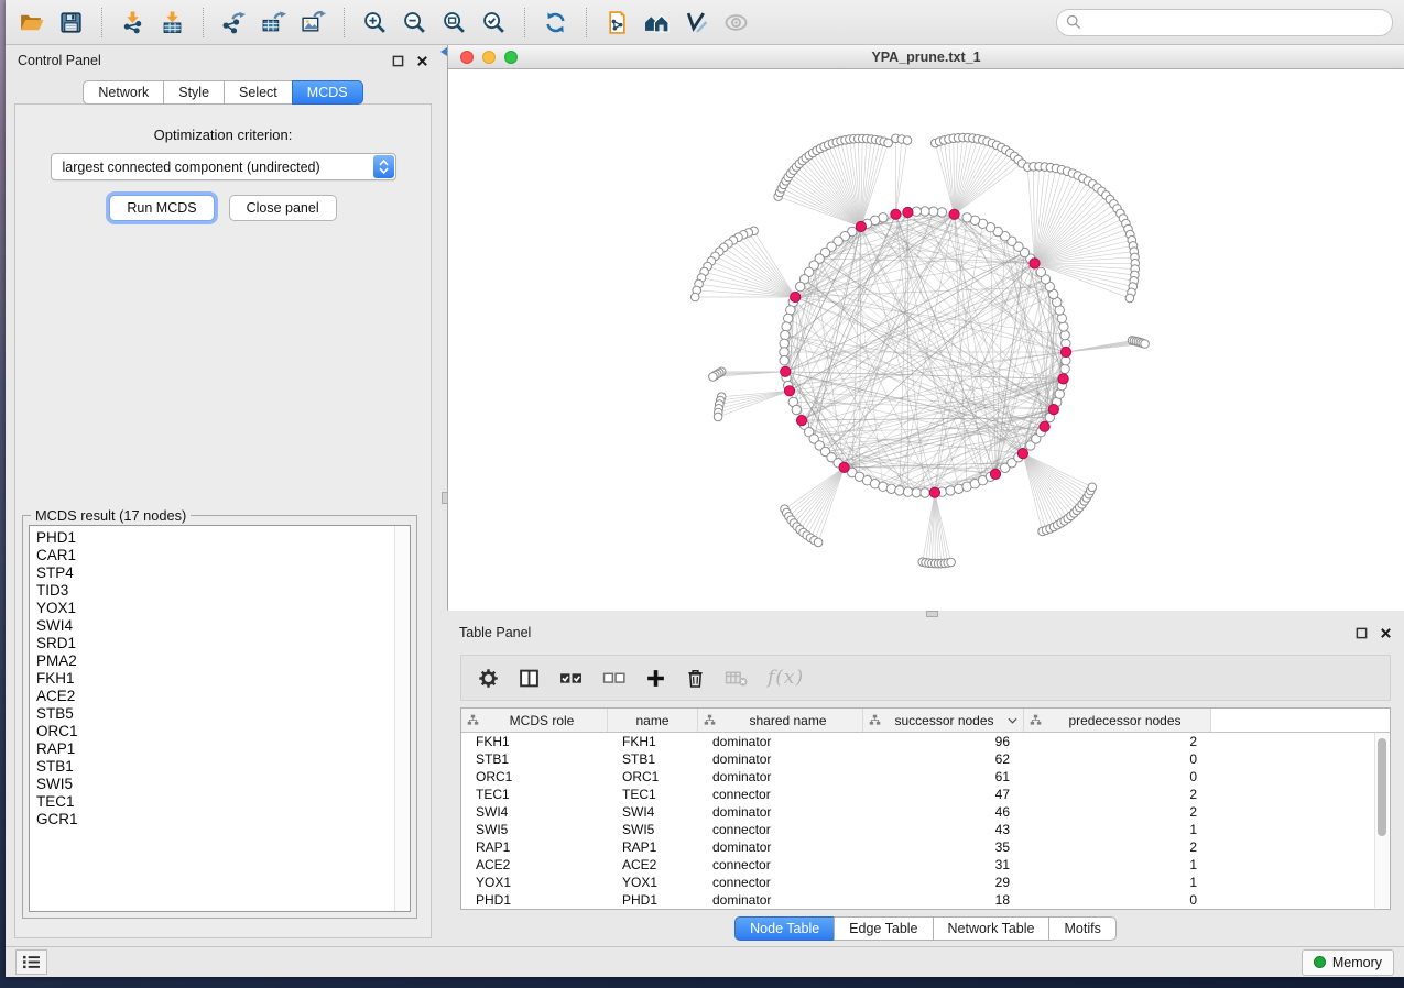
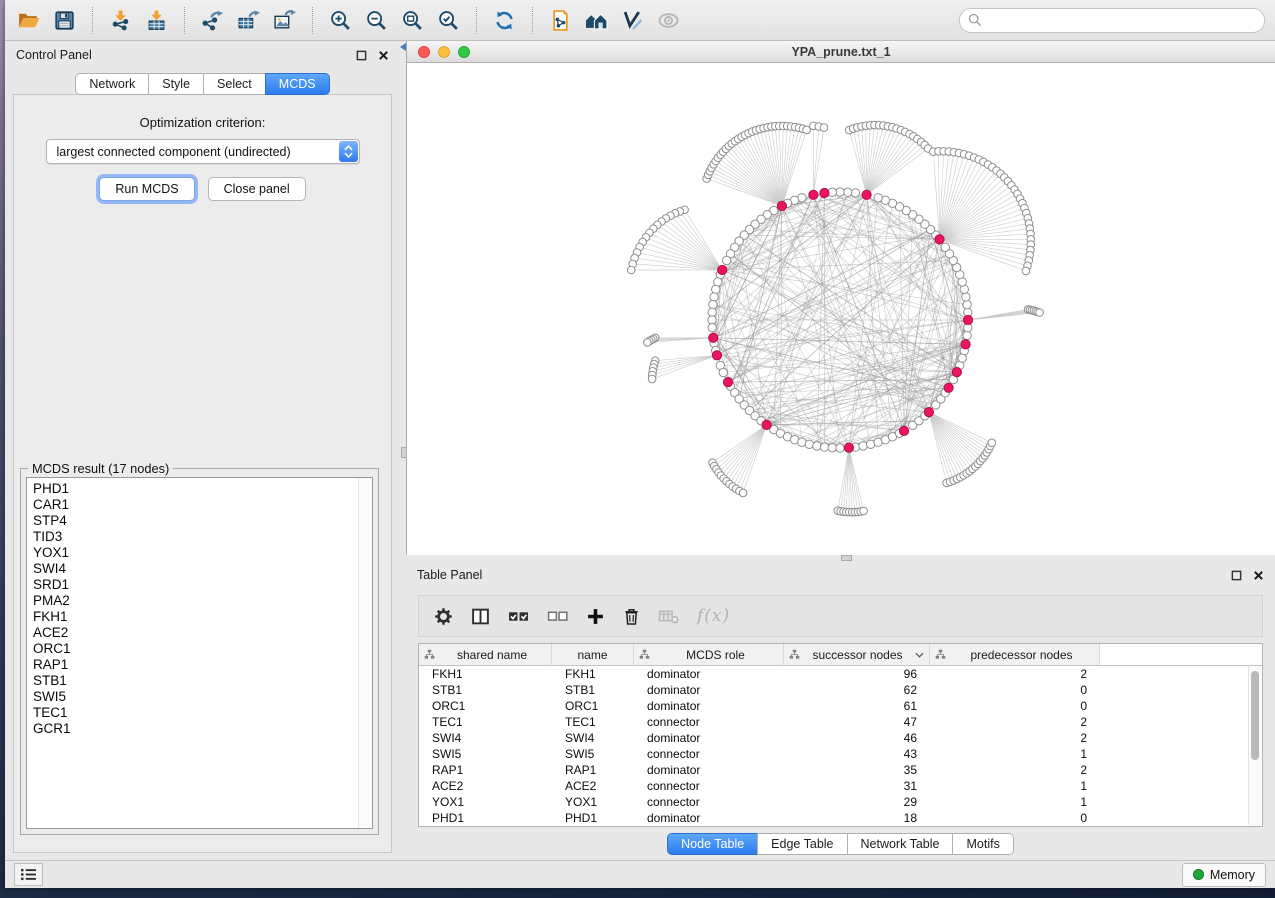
  Control Panel
  Network
  Style
  Select
  MCDS
  Optimization criterion:
  largest connected component (undirected)
  Run MCDS
  Close panel
  MCDS result (17 nodes)
  PHD1
  CAR1
  STP4
  TID3
  YOX1
  SWI4
  SRD1
  PMA2
  FKH1
  ACE2
- STB5
  ORC1
  RAP1
  STB1
  SWI5
  TEC1
  GCR1
  YPA_prune.txt_1
  Table Panel
  f(x)
- MCDS role
+ shared name
  name
- shared name
+ MCDS role
  successor nodes
  predecessor nodes
  FKH1
  FKH1
  dominator
  96
  2
  STB1
  STB1
  dominator
  62
  0
  ORC1
  ORC1
  dominator
  61
  0
  TEC1
  TEC1
  connector
  47
  2
  SWI4
  SWI4
  dominator
  46
  2
  SWI5
  SWI5
  connector
  43
  1
  RAP1
  RAP1
  dominator
  35
  2
  ACE2
  ACE2
  connector
  31
  1
  YOX1
  YOX1
  connector
  29
  1
  PHD1
  PHD1
  dominator
  18
  0
  Node Table
  Edge Table
  Network Table
  Motifs
  Memory
